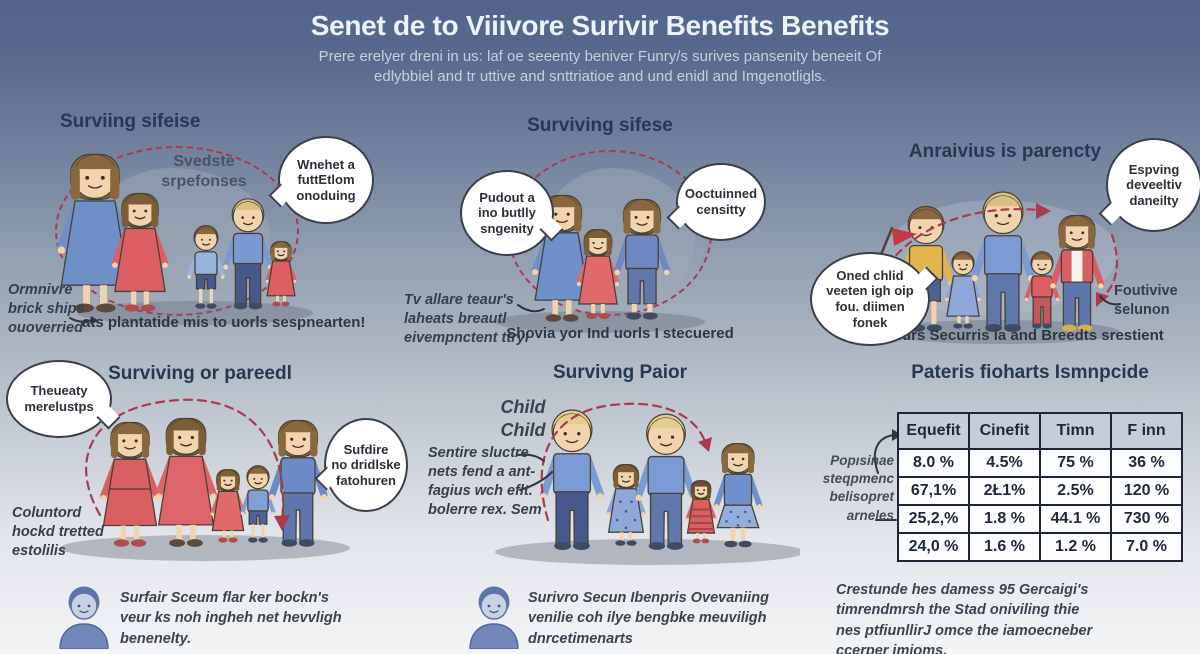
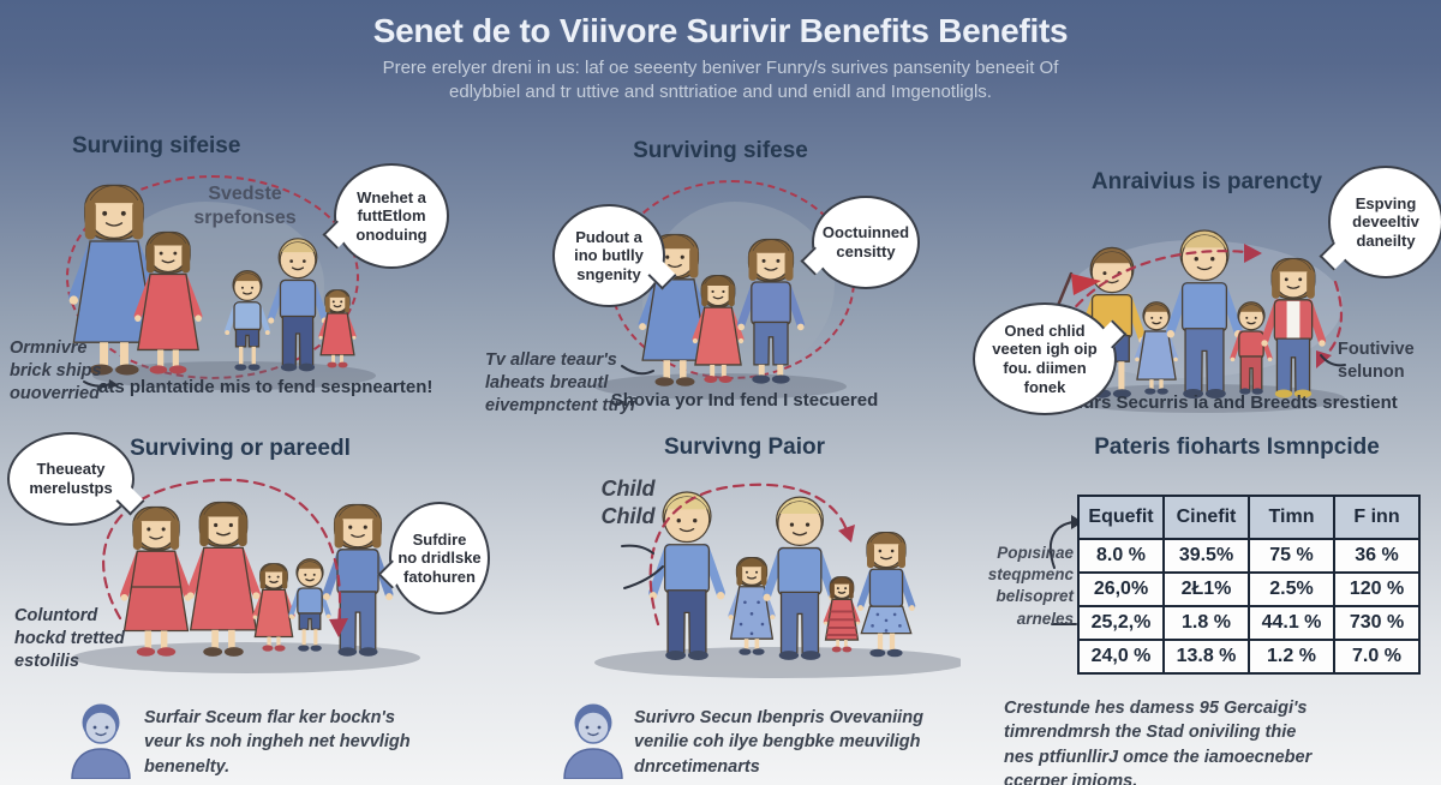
  Senet de to Viiivore Surivir Benefits Benefits
  Prere erelyer dreni in us: laf oe seeenty beniver Funry/s surives pansenity beneeit Of
  edlybbiel and tr uttive and snttriatioe and und enidl and Imgenotligls.
  Surviing sifeise
  Surviving sifese
  Anraivius is parencty
  Surviving or pareedl
  Survivng Paior
  Pateris fioharts Ismnpcide
  Svedste
  srpefonses
  Wnehet a
  futtEtlom
  onoduing
  Ormnivre
  brick ships
  ouoverried
- ats plantatide mis to uorls sespnearten!
+ ats plantatide mis to fend sespnearten!
  Pudout a
  ino butlly
  sngenity
  Ooctuinned
  censitty
  Tv allare teaur's
  laheats breautl
  eivempnctent ttryi
- Shovia yor Ind uorls I stecuered
+ Shovia yor Ind fend I stecuered
  Espving
  deveeltiv
  daneilty
  Oned chlid
  veeten igh oip
  fou. diimen
  fonek
  Foutivive
  selunon
  rs Securris ia and Breedts srestient
  Theueaty
  merelustps
  Sufdire
  no dridlske
  fatohuren
  Coluntord
  hockd tretted
  estolilis
  Child
  Child
- Sentire sluctre
- nets fend a ant-
- fagius wch eflt.
- bolerre rex. Sem
  Equefit	Cinefit	Timn	F inn
- 8.0 %	4.5%	75 %	36 %
+ 8.0 %	39.5%	75 %	36 %
- 67,1%	2Ł1%	2.5%	120 %
+ 26,0%	2Ł1%	2.5%	120 %
  25,2,%	1.8 %	44.1 %	730 %
- 24,0 %	1.6 %	1.2 %	7.0 %
+ 24,0 %	13.8 %	1.2 %	7.0 %
  Popısinae
  steqpmenc
  belisopret
  arneles
  Surfair Sceum flar ker bockn's
  veur ks noh ingheh net hevvligh
  benenelty.
  Surivro Secun Ibenpris Ovevaniing
  venilie coh ilye bengbke meuviligh
  dnrcetimenarts
  Crestunde hes damess 95 Gercaigi's
  timrendmrsh the Stad oniviling thie
  nes ptfiunllirJ omce the iamoecneber
  ccerper imioms.
